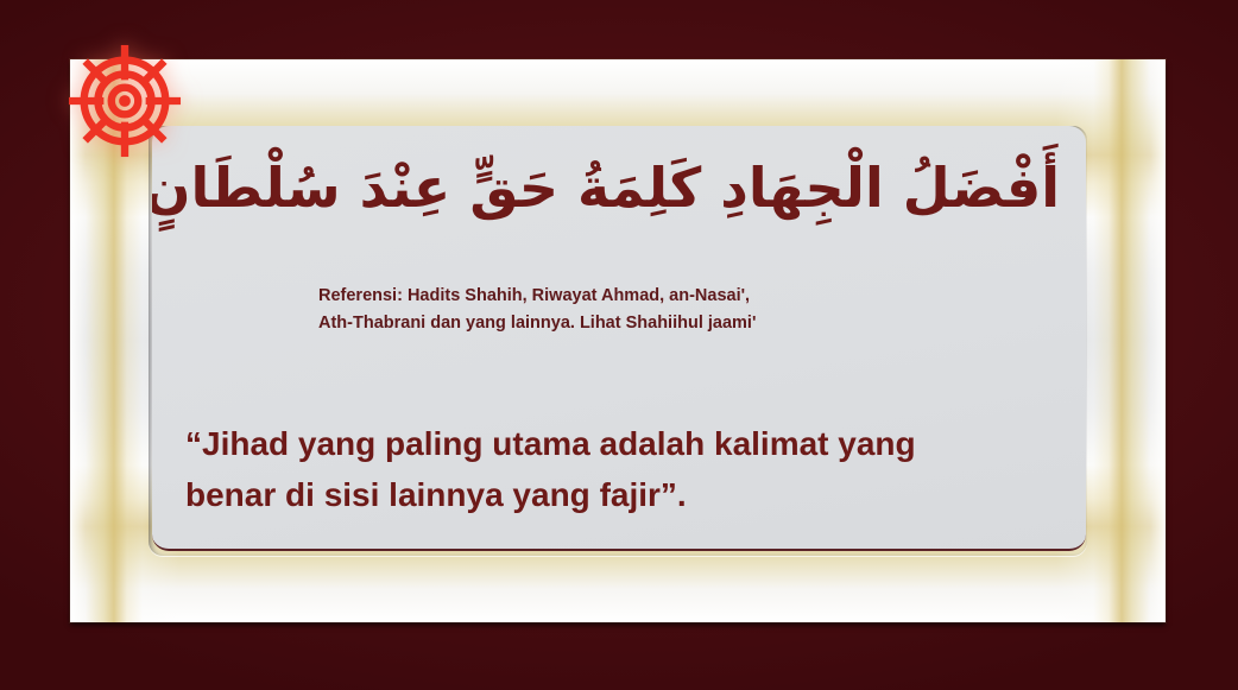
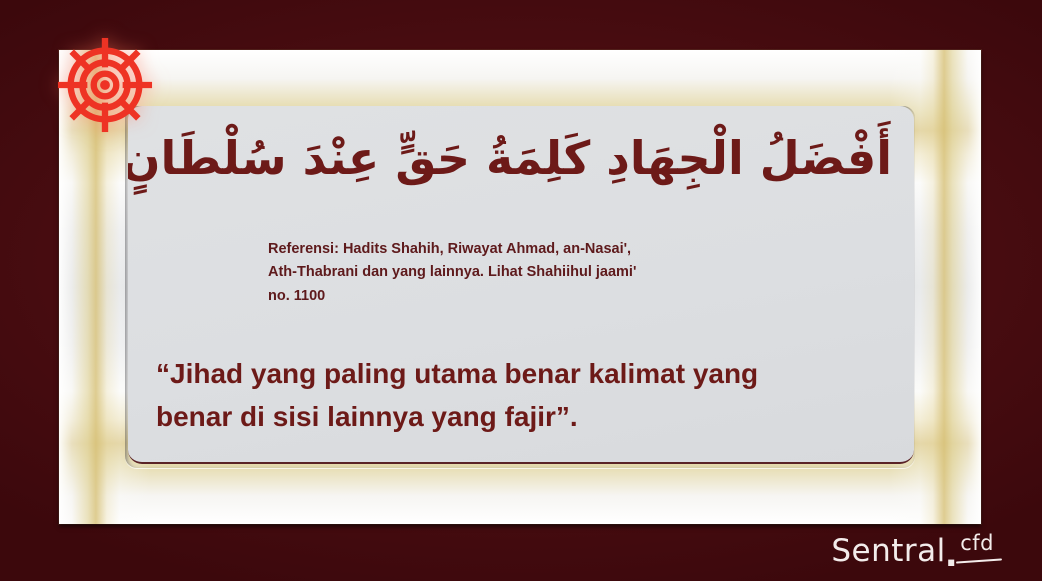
  أَفْضَلُ الْجِهَادِ كَلِمَةُ حَقٍّ عِنْدَ سُلْطَانٍ
  Referensi: Hadits Shahih, Riwayat Ahmad, an-Nasai',
  Ath-Thabrani dan yang lainnya. Lihat Shahiihul jaami'
+ no. 1100
- “Jihad yang paling utama adalah kalimat yang
+ “Jihad yang paling utama benar kalimat yang
  benar di sisi lainnya yang fajir”.
+ Sentral
+ .
+ cfd
